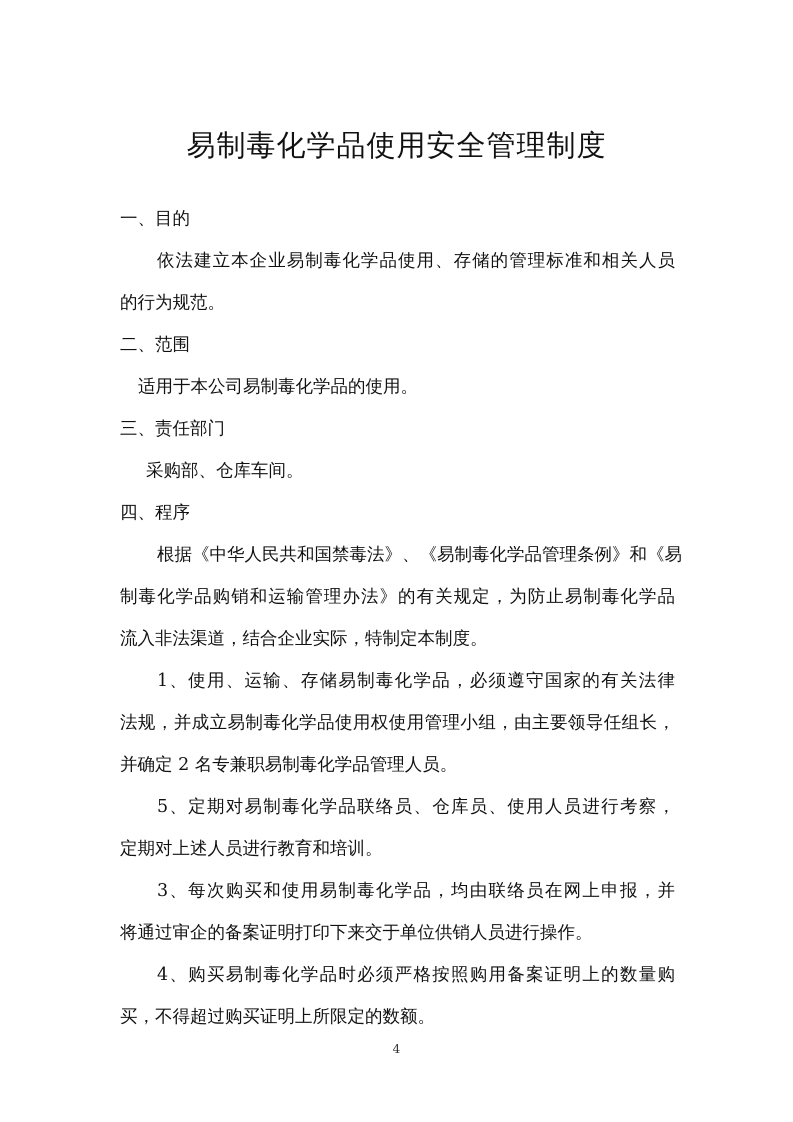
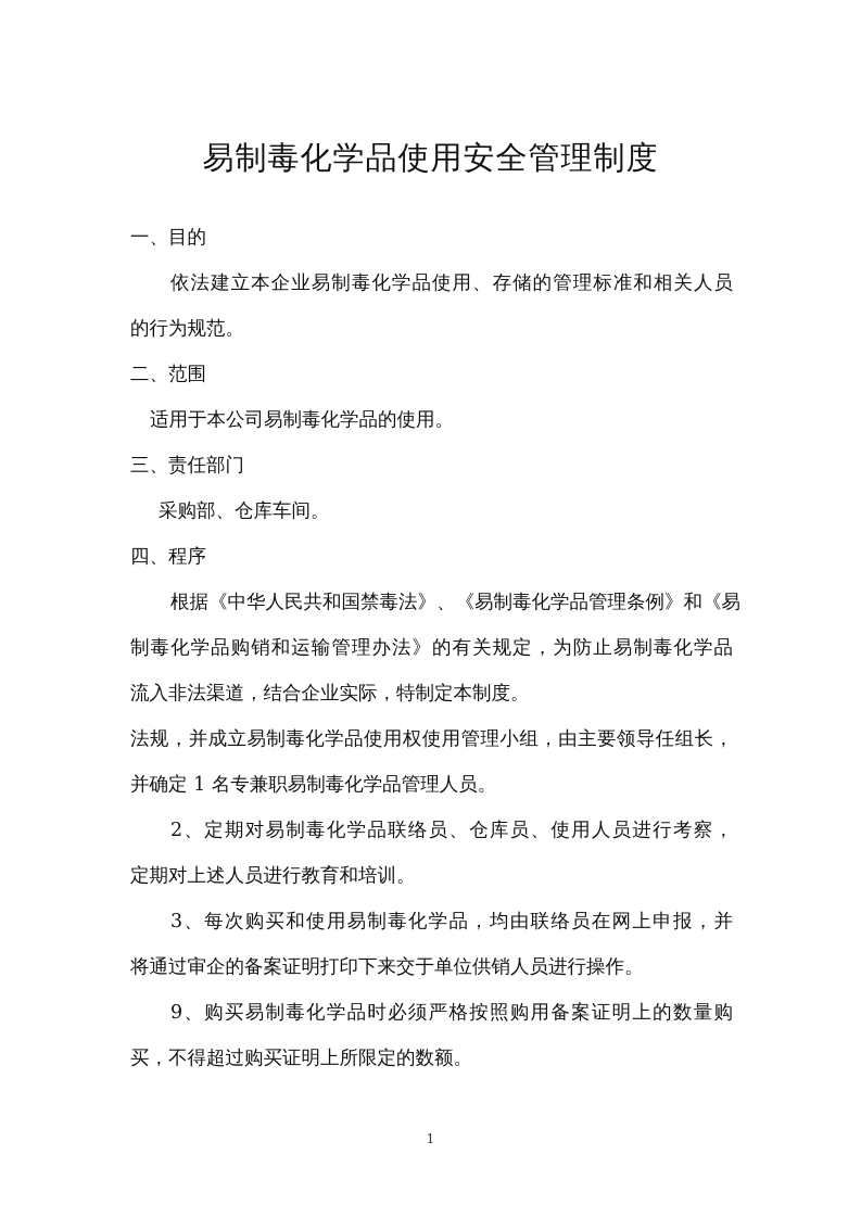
  易制毒化学品使用安全管理制度
  一、目的
  依法建立本企业易制毒化学品使用、存储的管理标准和相关人员
  的行为规范。
  二、范围
  适用于本公司易制毒化学品的使用。
  三、责任部门
  采购部、仓库车间。
  四、程序
  根据《中华人民共和国禁毒法》、《易制毒化学品管理条例》和《易
  制毒化学品购销和运输管理办法》的有关规定，为防止易制毒化学品
  流入非法渠道，结合企业实际，特制定本制度。
- 1、使用、运输、存储易制毒化学品，必须遵守国家的有关法律
  法规，并成立易制毒化学品使用权使用管理小组，由主要领导任组长，
- 并确定 2 名专兼职易制毒化学品管理人员。
+ 并确定 1 名专兼职易制毒化学品管理人员。
- 5、定期对易制毒化学品联络员、仓库员、使用人员进行考察，
+ 2、定期对易制毒化学品联络员、仓库员、使用人员进行考察，
  定期对上述人员进行教育和培训。
  3、每次购买和使用易制毒化学品，均由联络员在网上申报，并
  将通过审企的备案证明打印下来交于单位供销人员进行操作。
- 4、购买易制毒化学品时必须严格按照购用备案证明上的数量购
+ 9、购买易制毒化学品时必须严格按照购用备案证明上的数量购
  买，不得超过购买证明上所限定的数额。
- 4
+ 1
